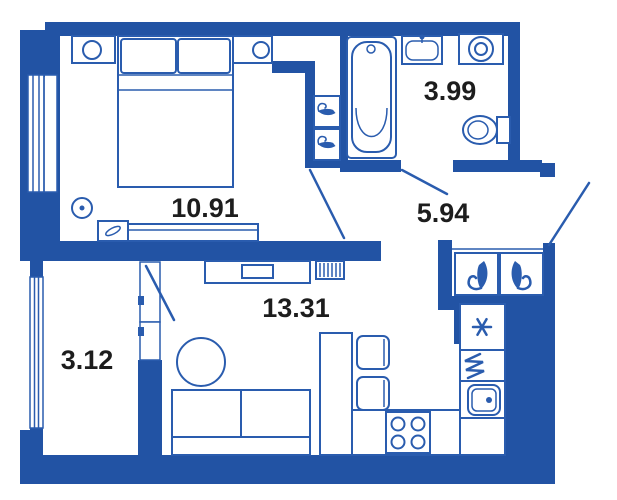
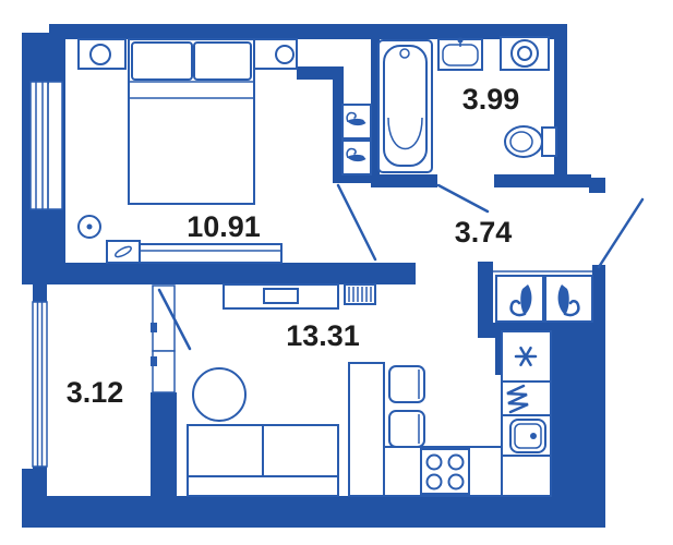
  10.91
  3.99
- 5.94
+ 3.74
  13.31
  3.12
